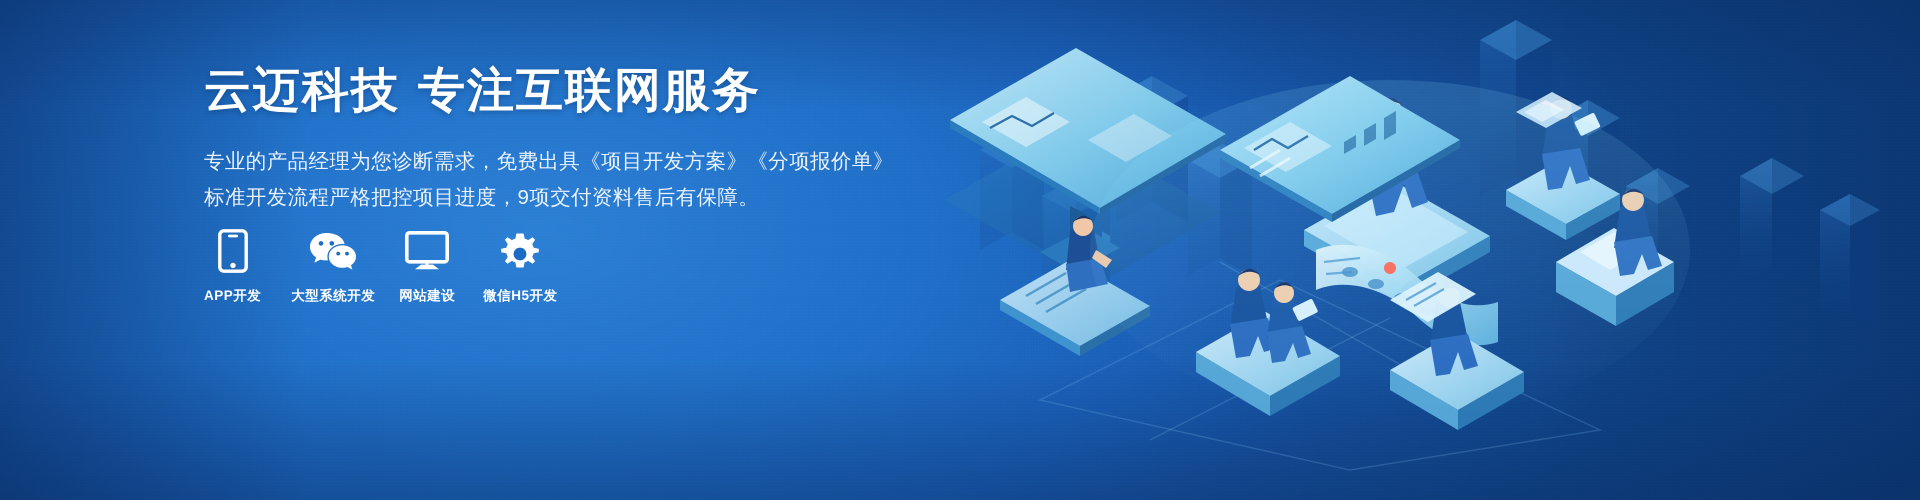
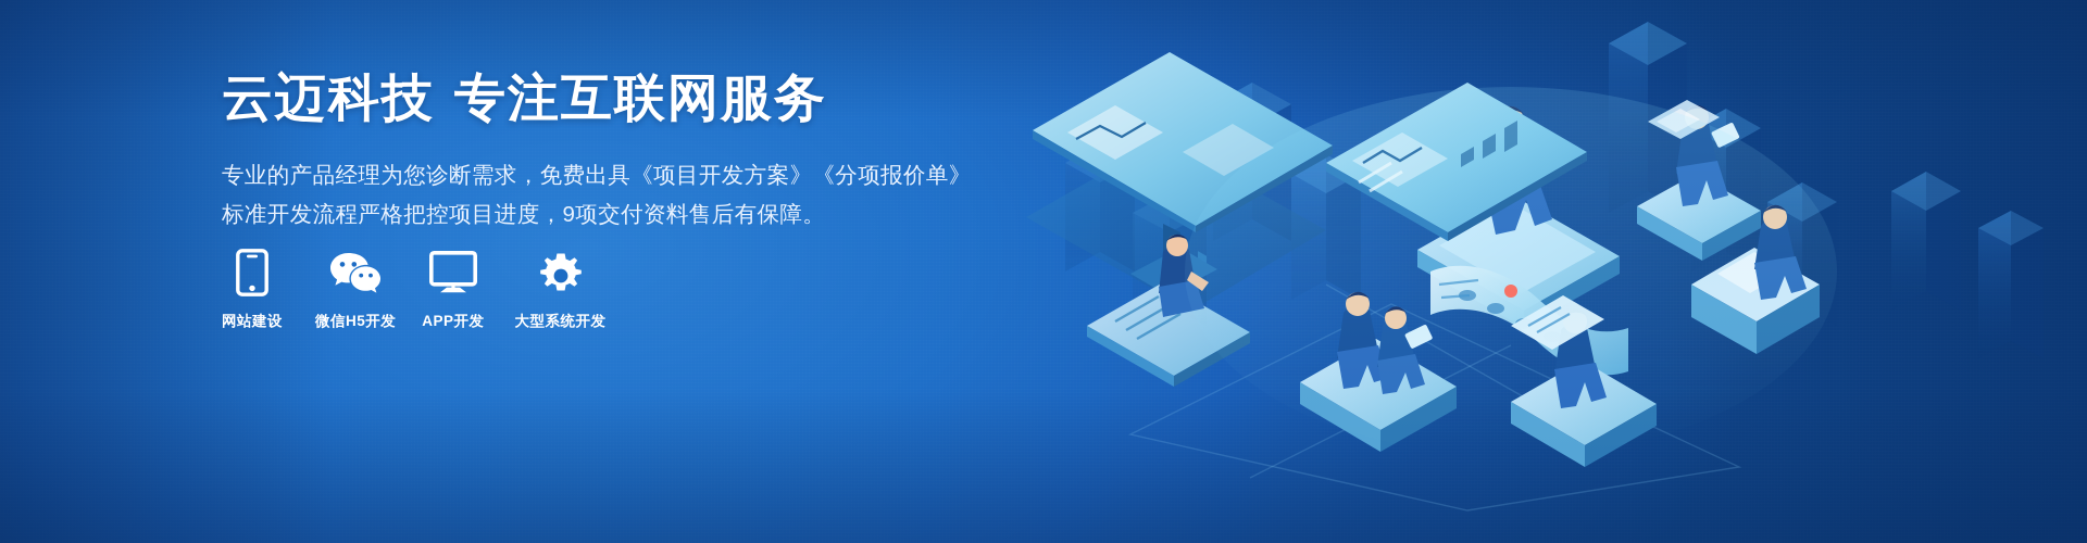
  云迈科技 专注互联网服务
  专业的产品经理为您诊断需求，免费出具《项目开发方案》《分项报价单》
  标准开发流程严格把控项目进度，9项交付资料售后有保障。
- APP开发
+ 网站建设
- 大型系统开发
+ 微信H5开发
- 网站建设
+ APP开发
- 微信H5开发
+ 大型系统开发
